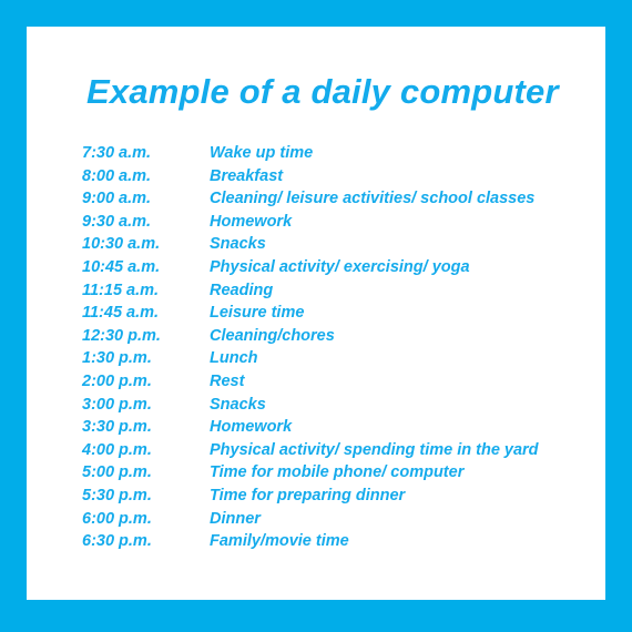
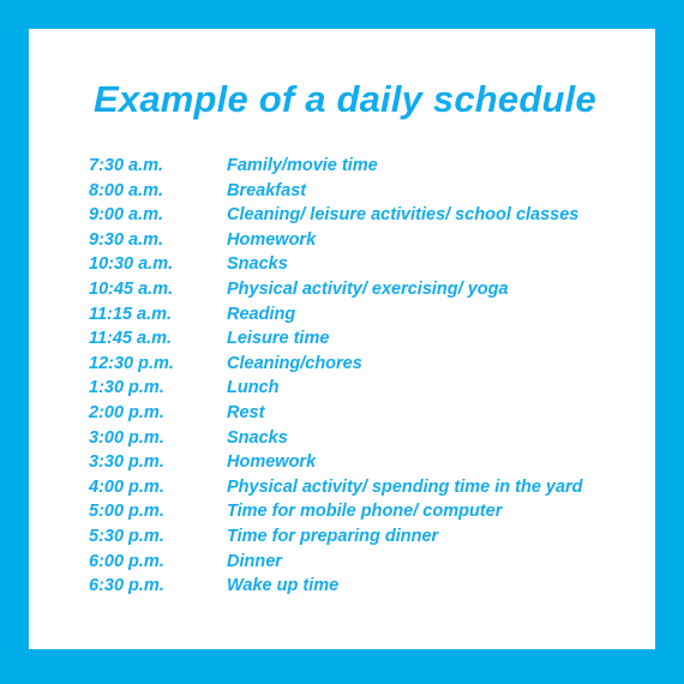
- Example of a daily computer
+ Example of a daily schedule
  7:30 a.m.
- Wake up time
+ Family/movie time
  8:00 a.m.
  Breakfast
  9:00 a.m.
  Cleaning/ leisure activities/ school classes
  9:30 a.m.
  Homework
  10:30 a.m.
  Snacks
  10:45 a.m.
  Physical activity/ exercising/ yoga
  11:15 a.m.
  Reading
  11:45 a.m.
  Leisure time
  12:30 p.m.
  Cleaning/chores
  1:30 p.m.
  Lunch
  2:00 p.m.
  Rest
  3:00 p.m.
  Snacks
  3:30 p.m.
  Homework
  4:00 p.m.
  Physical activity/ spending time in the yard
  5:00 p.m.
  Time for mobile phone/ computer
  5:30 p.m.
  Time for preparing dinner
  6:00 p.m.
  Dinner
  6:30 p.m.
- Family/movie time
+ Wake up time
